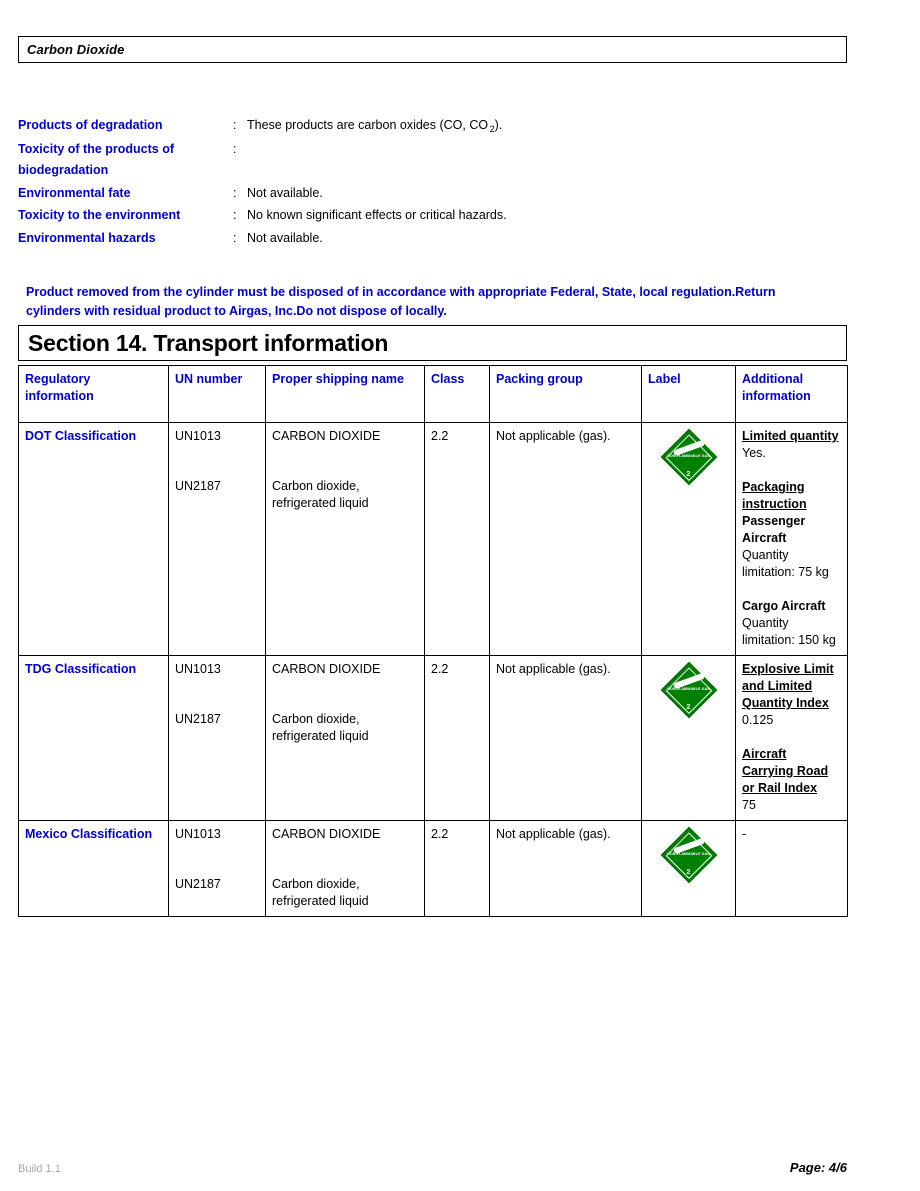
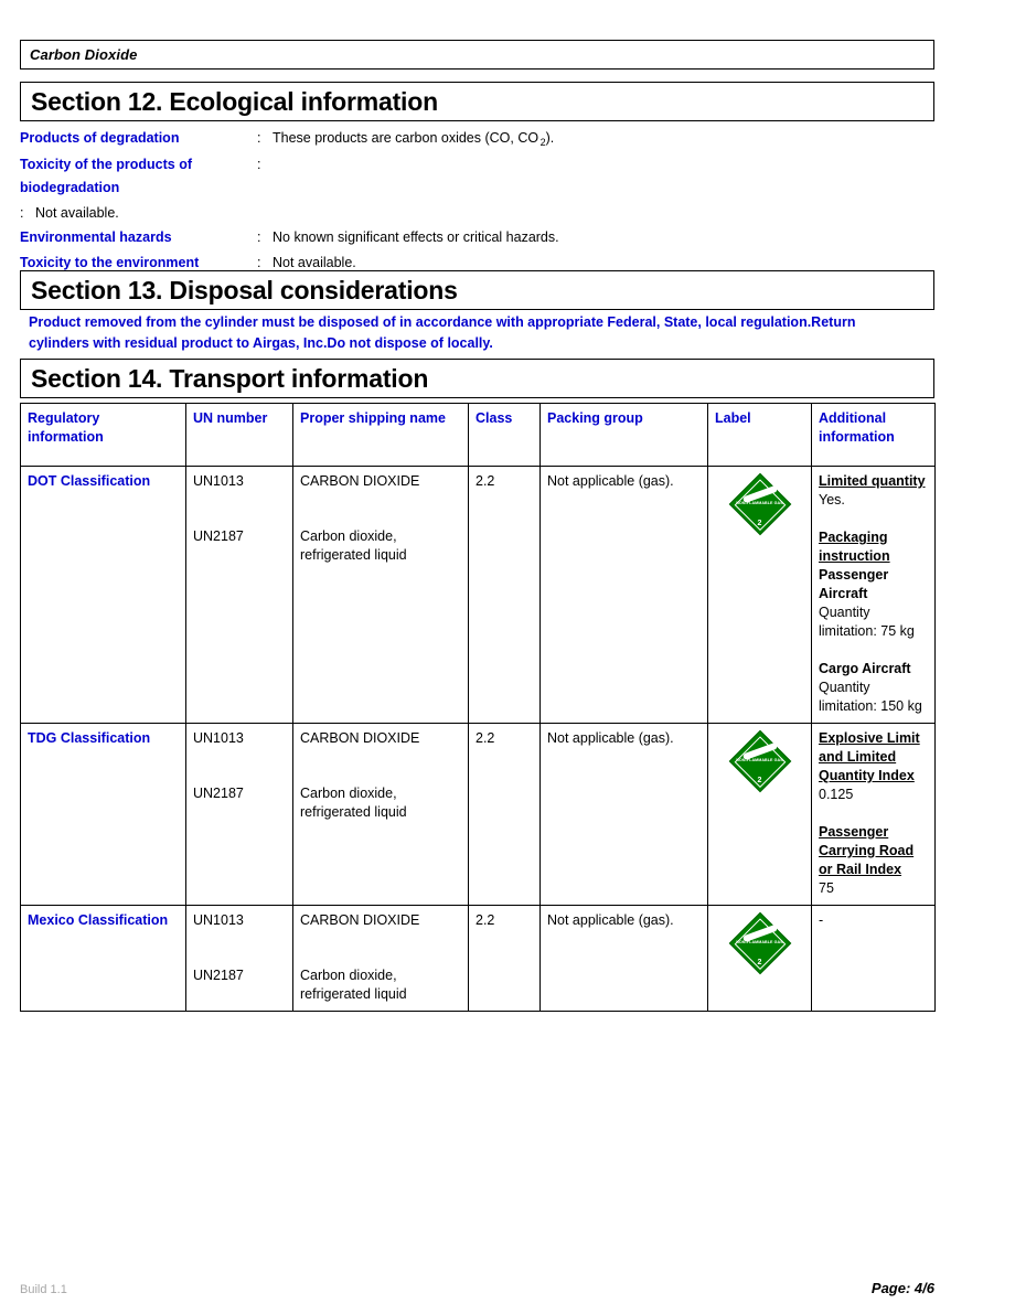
  Carbon Dioxide
+ Section 12. Ecological information
  Products of degradation
  :
  These products are carbon oxides (CO, CO 2).
  Toxicity of the products of biodegradation
  :
- Environmental fate
  :
  Not available.
- Toxicity to the environment
+ Environmental hazards
  :
  No known significant effects or critical hazards.
- Environmental hazards
+ Toxicity to the environment
  :
  Not available.
+ Section 13. Disposal considerations
  Product removed from the cylinder must be disposed of in accordance with appropriate Federal, State, local regulation.Return cylinders with residual product to Airgas, Inc.Do not dispose of locally.
  Section 14. Transport information
  Regulatory information	UN number	Proper shipping name	Class	Packing group	Label	Additional information
  DOT Classification	UN1013 UN2187	CARBON DIOXIDE Carbon dioxide, refrigerated liquid	2.2	Not applicable (gas).		Limited quantity Yes. Packaging instruction Passenger Aircraft Quantity limitation: 75 kg Cargo Aircraft Quantity limitation: 150 kg
- TDG Classification	UN1013 UN2187	CARBON DIOXIDE Carbon dioxide, refrigerated liquid	2.2	Not applicable (gas).		Explosive Limit and Limited Quantity Index 0.125 Aircraft Carrying Road or Rail Index 75
+ TDG Classification	UN1013 UN2187	CARBON DIOXIDE Carbon dioxide, refrigerated liquid	2.2	Not applicable (gas).		Explosive Limit and Limited Quantity Index 0.125 Passenger Carrying Road or Rail Index 75
  Mexico Classification	UN1013 UN2187	CARBON DIOXIDE Carbon dioxide, refrigerated liquid	2.2	Not applicable (gas).		-
  Build 1.1
  Page: 4/6
